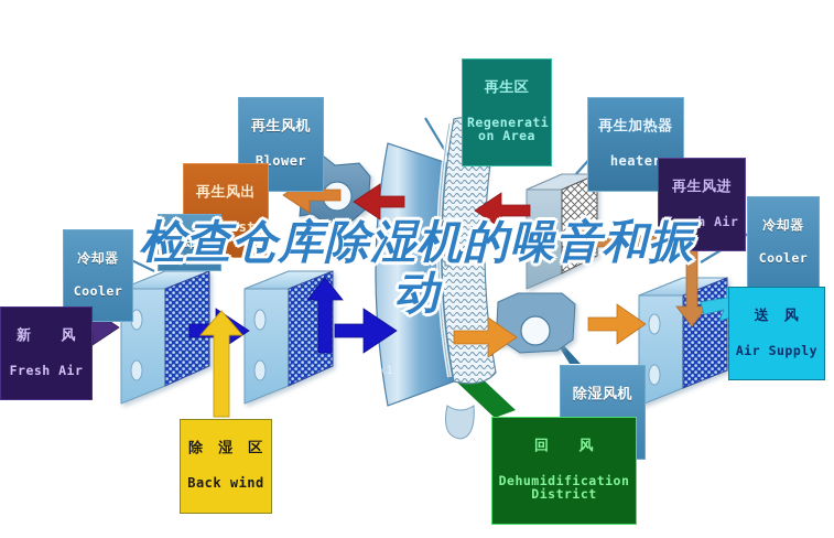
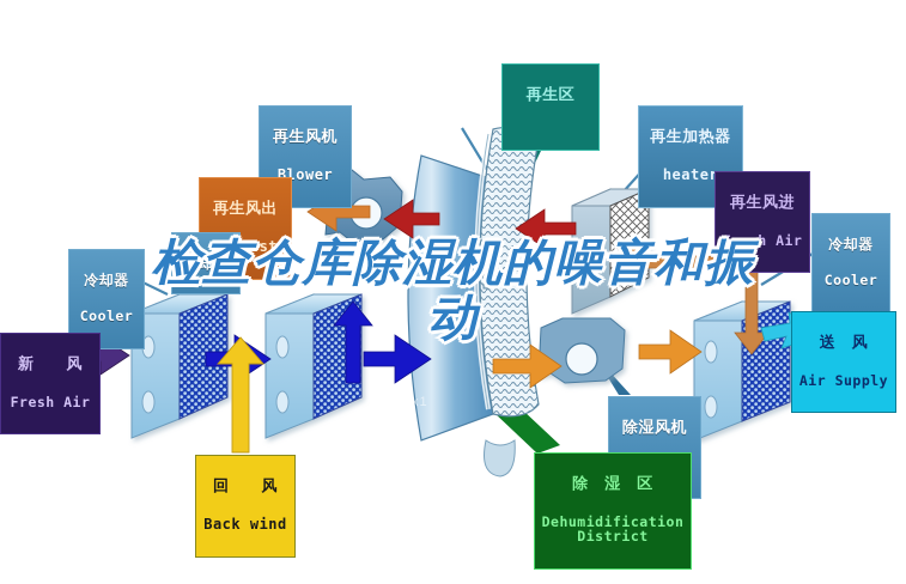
  x1
  再生风机
  Blower
  再生区
- Regenerati
- on Area
  再生加热器
  heate
  再生风进
  Fresh Air
  再生风出
  冷却器
  Cooler
  冷却器
  Cooler
  冷却器
  新 风
  Fresh Air
- 除 湿 区
+ 回 风
  Back wind
  除湿风机
- 回 风
+ 除 湿 区
  Dehumidification
  District
  送 风
  Air Supply
  检查仓库除湿机的噪音和振
  动
